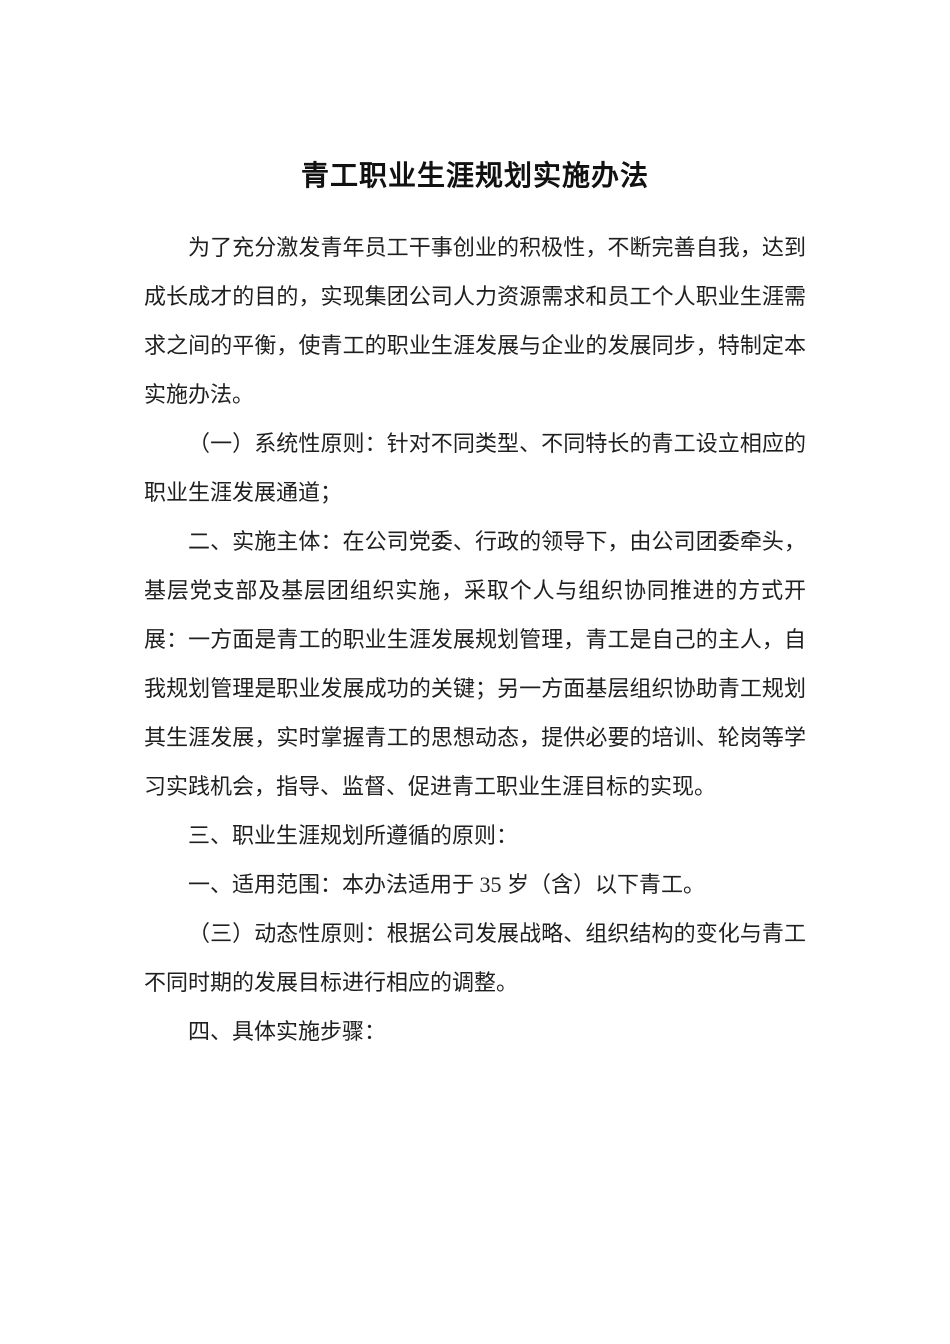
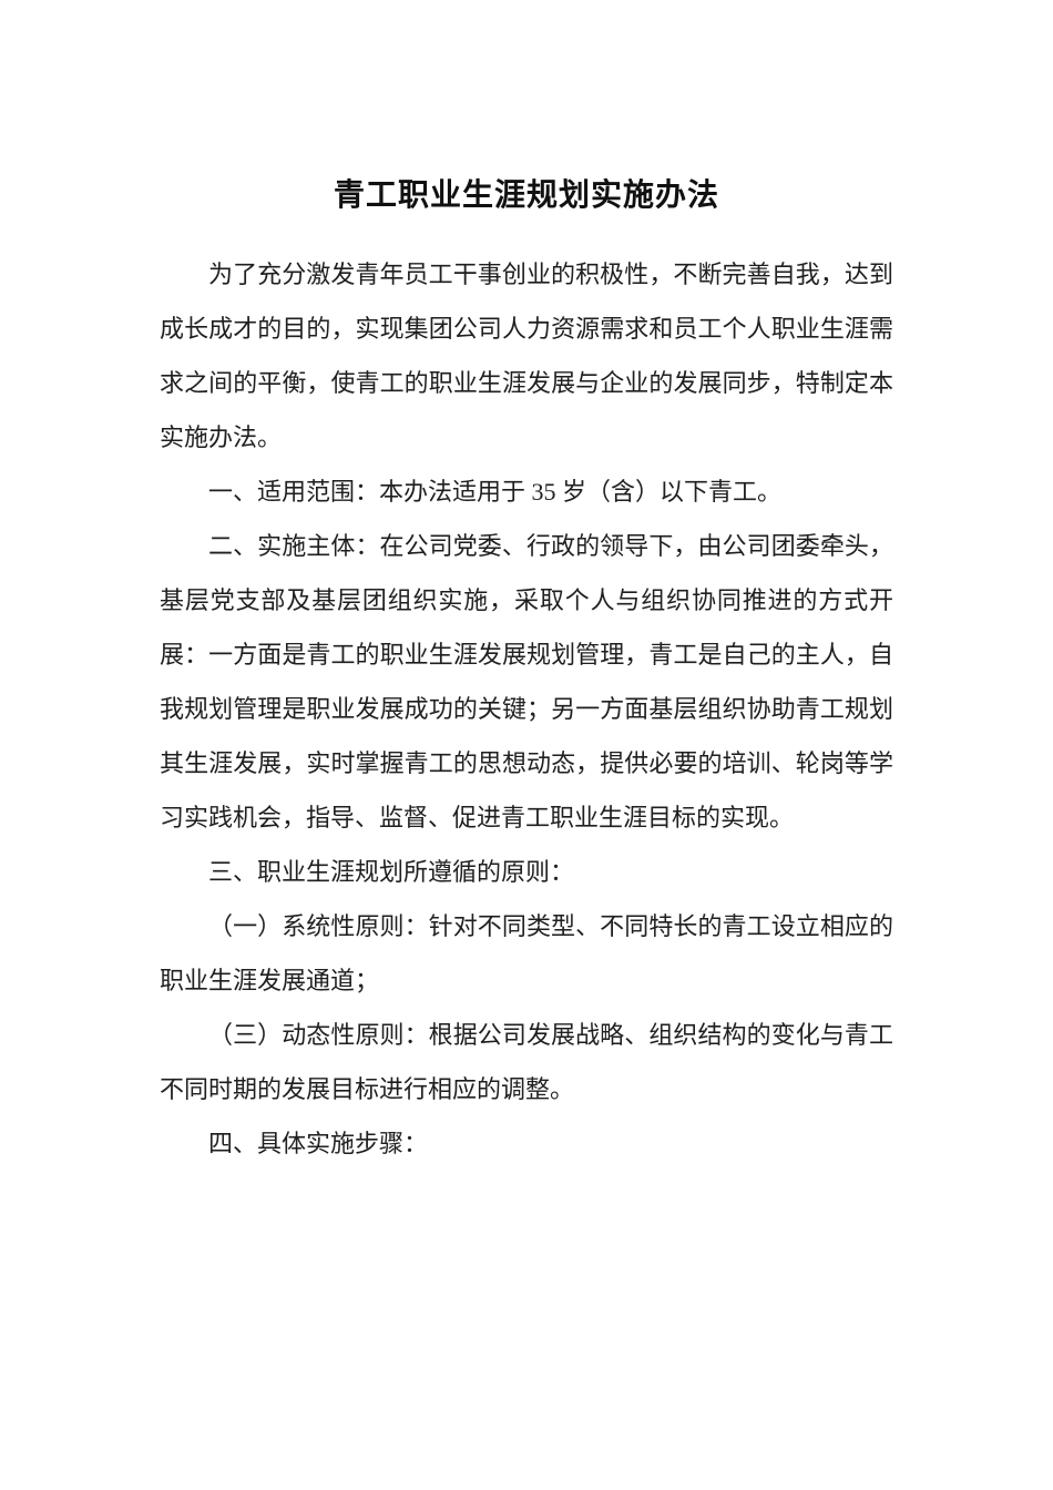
  青工职业生涯规划实施办法
  为了充分激发青年员工干事创业的积极性，不断完善自我，达到成长成才的目的，实现集团公司人力资源需求和员工个人职业生涯需求之间的平衡，使青工的职业生涯发展与企业的发展同步，特制定本实施办法。
- （一）系统性原则：针对不同类型、不同特长的青工设立相应的职业生涯发展通道；
+ 一、适用范围：本办法适用于 35 岁（含）以下青工。
  二、实施主体：在公司党委、行政的领导下，由公司团委牵头，基层党支部及基层团组织实施，采取个人与组织协同推进的方式开展：一方面是青工的职业生涯发展规划管理，青工是自己的主人，自我规划管理是职业发展成功的关键；另一方面基层组织协助青工规划其生涯发展，实时掌握青工的思想动态，提供必要的培训、轮岗等学习实践机会，指导、监督、促进青工职业生涯目标的实现。
  三、职业生涯规划所遵循的原则：
- 一、适用范围：本办法适用于 35 岁（含）以下青工。
+ （一）系统性原则：针对不同类型、不同特长的青工设立相应的职业生涯发展通道；
  （三）动态性原则：根据公司发展战略、组织结构的变化与青工不同时期的发展目标进行相应的调整。
  四、具体实施步骤：
